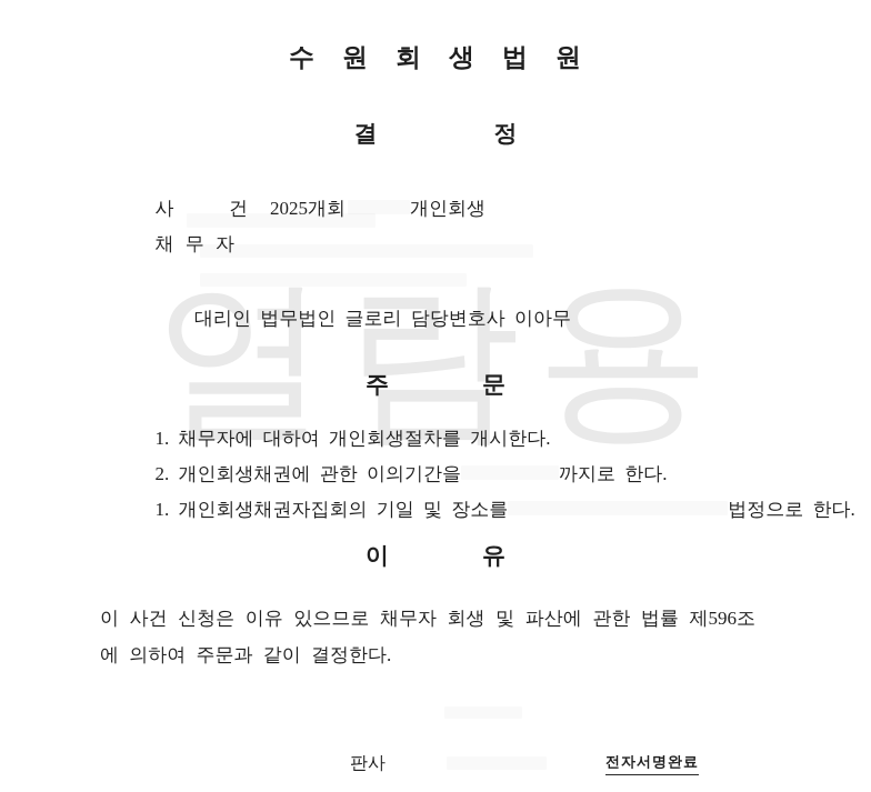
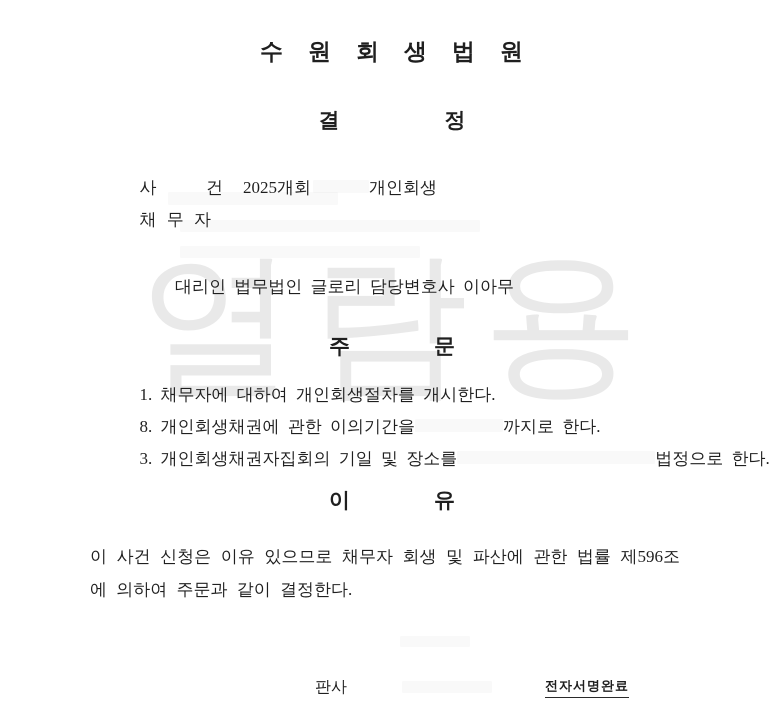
  열람용
  수 원 회 생 법 원
  결 정
  사 건 2025개회 개인회생
  채 무 자
  대리인 법무법인 글로리 담당변호사 이아무
  주 문
  1. 채무자에 대하여 개인회생절차를 개시한다.
- 2. 개인회생채권에 관한 이의기간을 까지로 한다.
+ 8. 개인회생채권에 관한 이의기간을 까지로 한다.
- 1. 개인회생채권자집회의 기일 및 장소를 법정으로 한다.
+ 3. 개인회생채권자집회의 기일 및 장소를 법정으로 한다.
  이 유
  이 사건 신청은 이유 있으므로 채무자 회생 및 파산에 관한 법률 제596조에 의하여 주문과 같이 결정한다.
  판사
  전자서명완료
